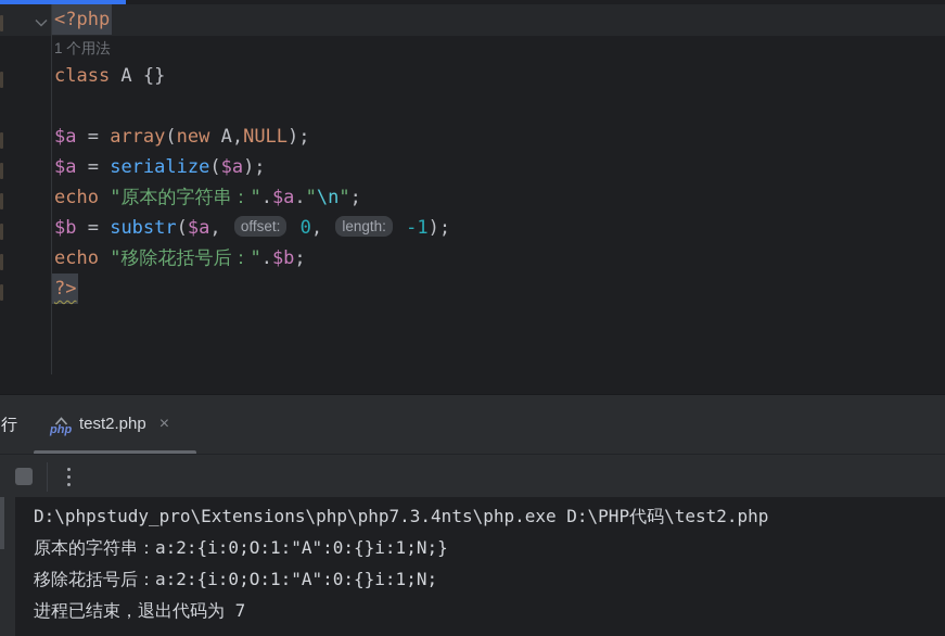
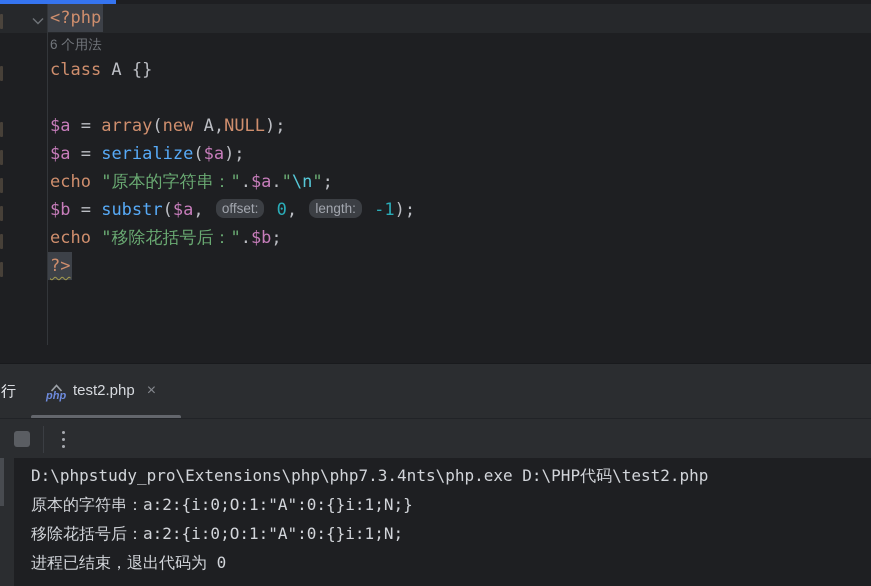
  <?php
- 1 个用法
+ 6 个用法
  class A {}
  $a = array(new A,NULL);
  $a = serialize($a);
  echo "原本的字符串：".$a."\n";
  $b = substr($a, offset: 0, length: -1);
  echo "移除花括号后：".$b;
  ?>
  行
  php
  test2.php
  ×
  D:\phpstudy_pro\Extensions\php\php7.3.4nts\php.exe D:\PHP代码\test2.php
  原本的字符串：a:2:{i:0;O:1:"A":0:{}i:1;N;}
  移除花括号后：a:2:{i:0;O:1:"A":0:{}i:1;N;
- 进程已结束，退出代码为 7
+ 进程已结束，退出代码为 0
